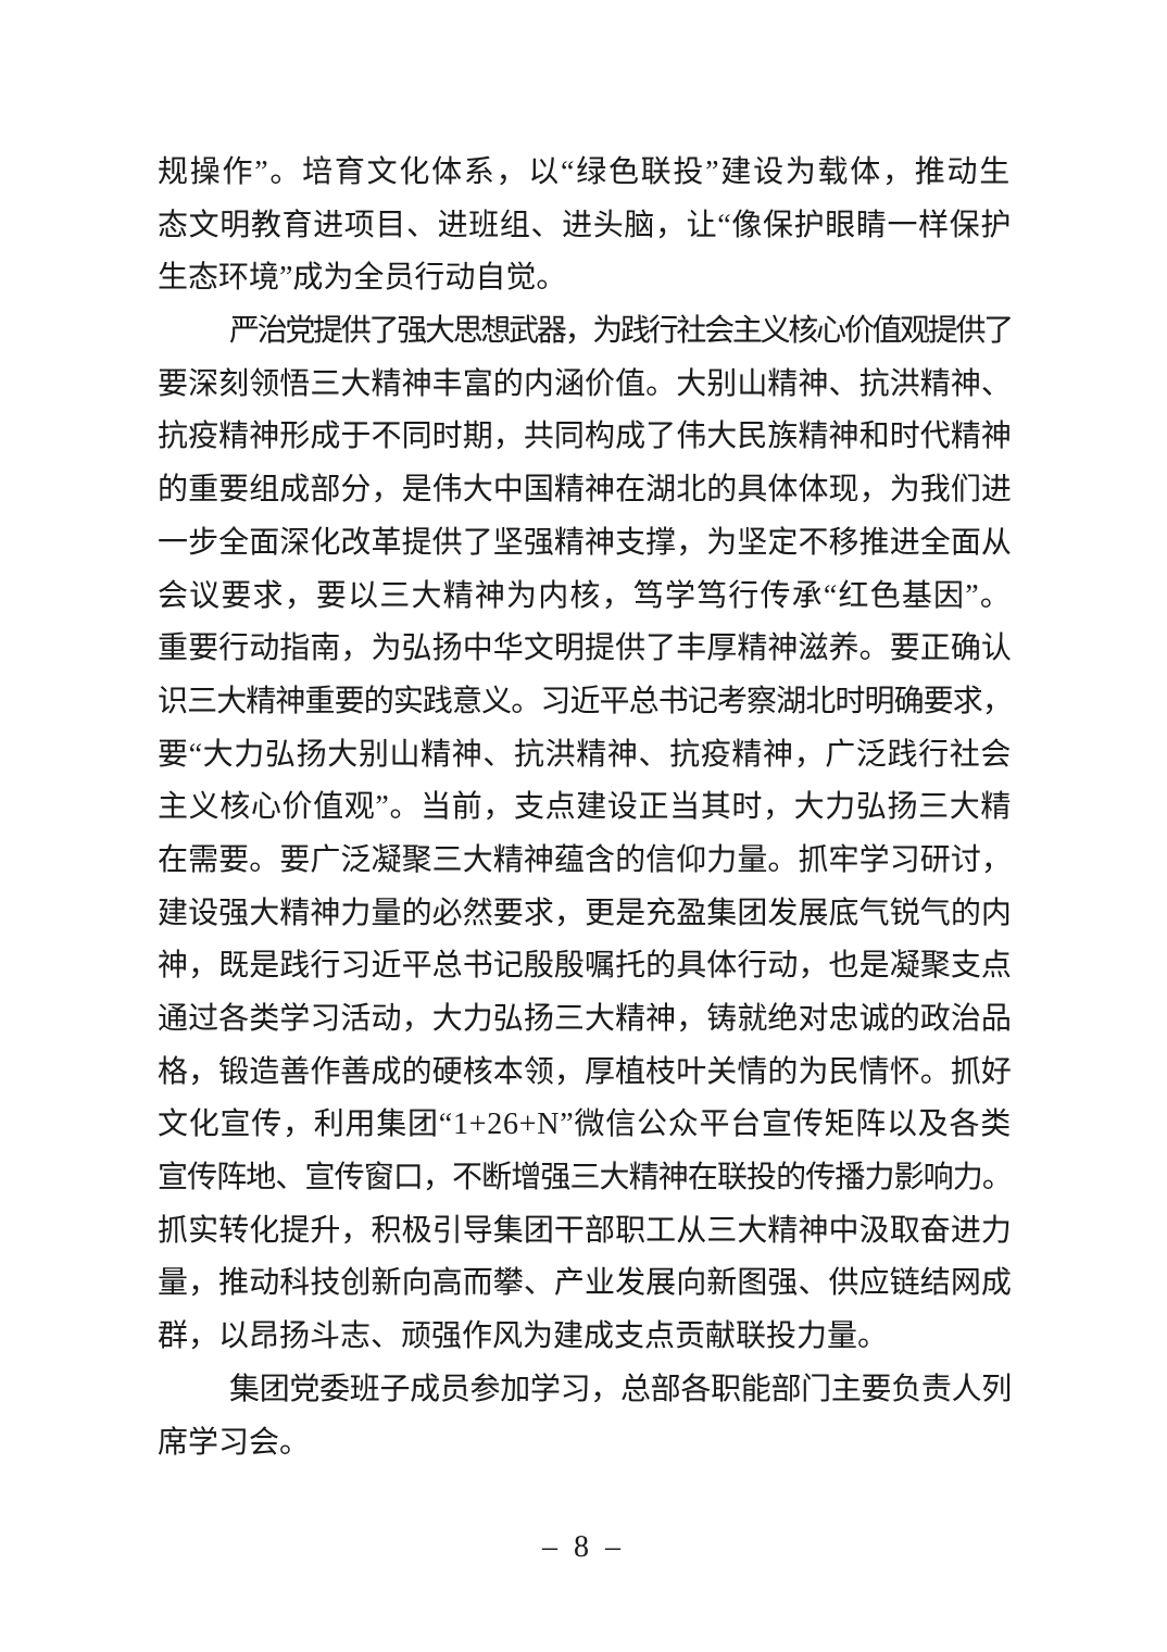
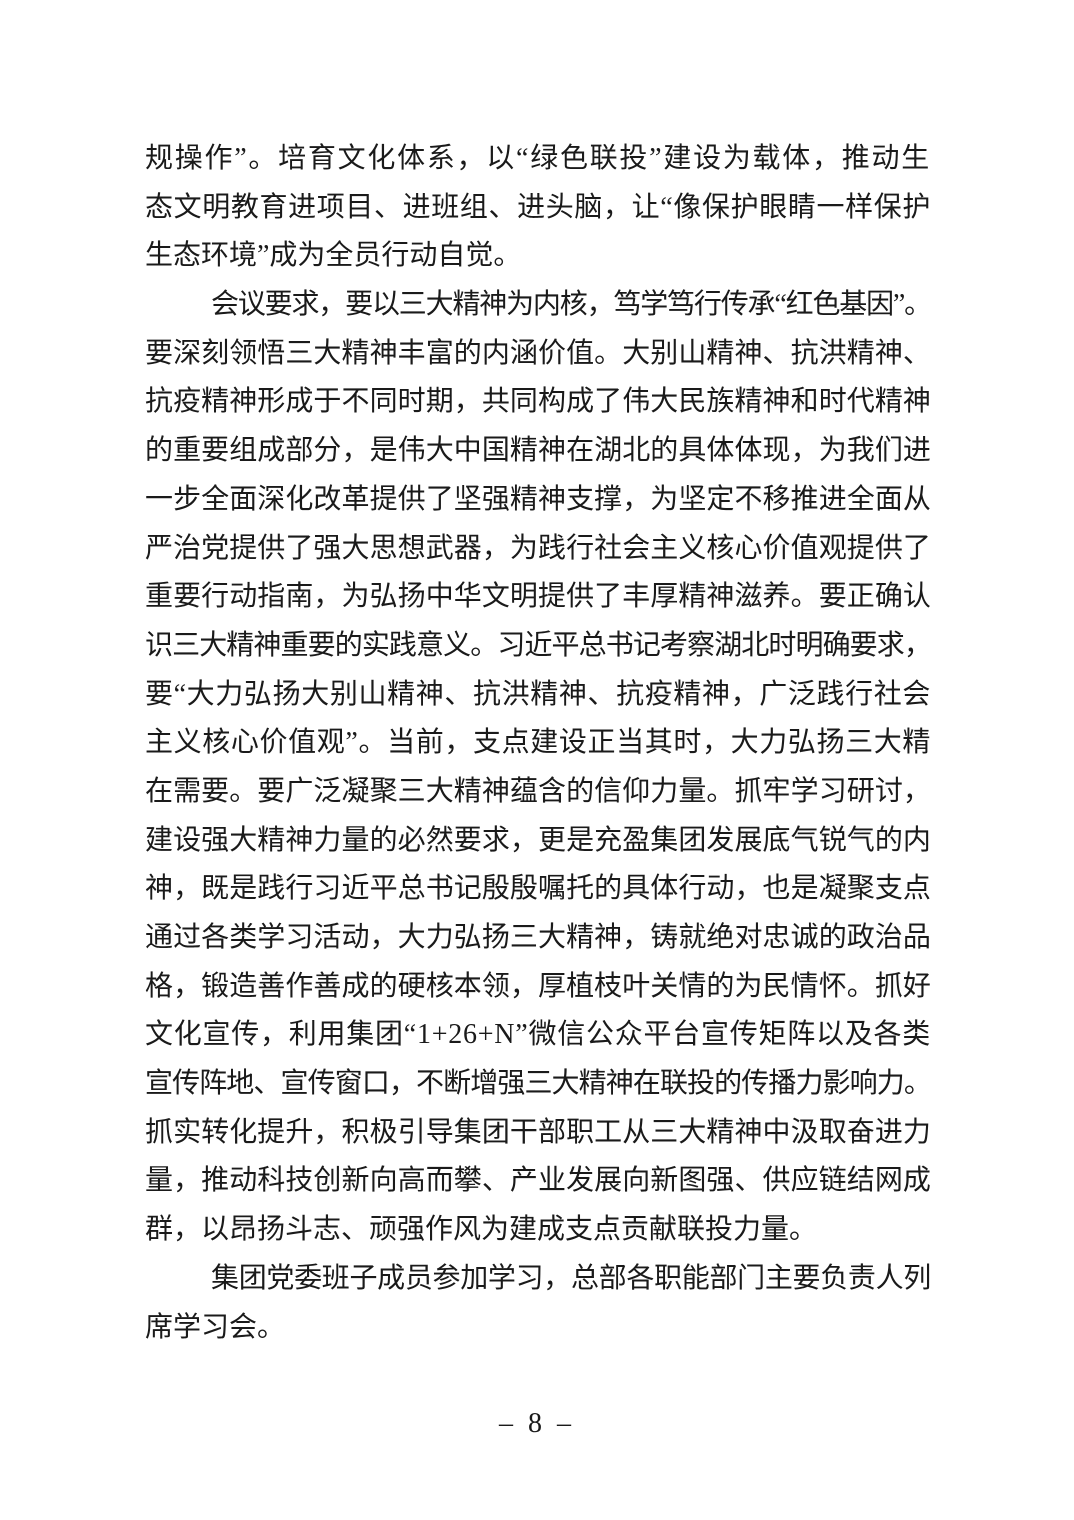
  规操作”。培育文化体系，以“绿色联投”建设为载体，推动生
  态文明教育进项目、进班组、进头脑，让“像保护眼睛一样保护
  生态环境”成为全员行动自觉。
- 严治党提供了强大思想武器，为践行社会主义核心价值观提供了
+ 会议要求，要以三大精神为内核，笃学笃行传承“红色基因”。
  要深刻领悟三大精神丰富的内涵价值。大别山精神、抗洪精神、
  抗疫精神形成于不同时期，共同构成了伟大民族精神和时代精神
  的重要组成部分，是伟大中国精神在湖北的具体体现，为我们进
  一步全面深化改革提供了坚强精神支撑，为坚定不移推进全面从
- 会议要求，要以三大精神为内核，笃学笃行传承“红色基因”。
+ 严治党提供了强大思想武器，为践行社会主义核心价值观提供了
  重要行动指南，为弘扬中华文明提供了丰厚精神滋养。要正确认
  识三大精神重要的实践意义。习近平总书记考察湖北时明确要求，
  要“大力弘扬大别山精神、抗洪精神、抗疫精神，广泛践行社会
  主义核心价值观”。当前，支点建设正当其时，大力弘扬三大精
  在需要。要广泛凝聚三大精神蕴含的信仰力量。抓牢学习研讨，
  建设强大精神力量的必然要求，更是充盈集团发展底气锐气的内
  神，既是践行习近平总书记殷殷嘱托的具体行动，也是凝聚支点
  通过各类学习活动，大力弘扬三大精神，铸就绝对忠诚的政治品
  格，锻造善作善成的硬核本领，厚植枝叶关情的为民情怀。抓好
  文化宣传，利用集团“1+26+N”微信公众平台宣传矩阵以及各类
  宣传阵地、宣传窗口，不断增强三大精神在联投的传播力影响力。
  抓实转化提升，积极引导集团干部职工从三大精神中汲取奋进力
  量，推动科技创新向高而攀、产业发展向新图强、供应链结网成
  群，以昂扬斗志、顽强作风为建成支点贡献联投力量。
  集团党委班子成员参加学习，总部各职能部门主要负责人列
  席学习会。
  – 8 –
